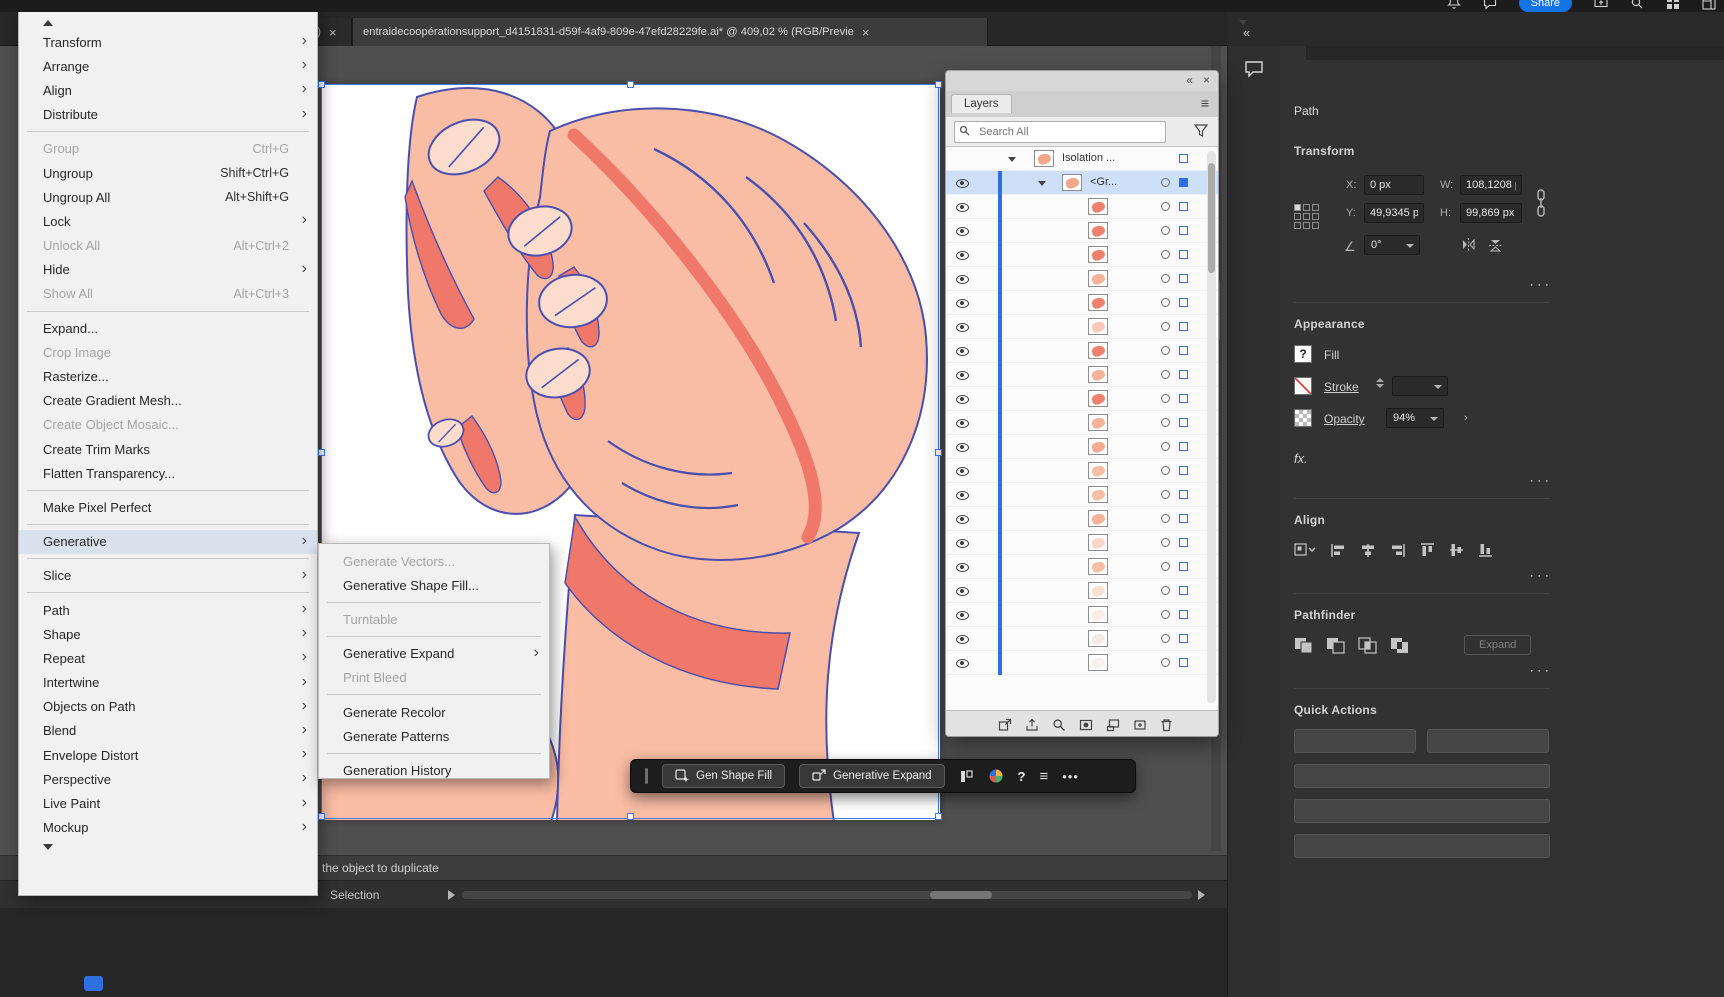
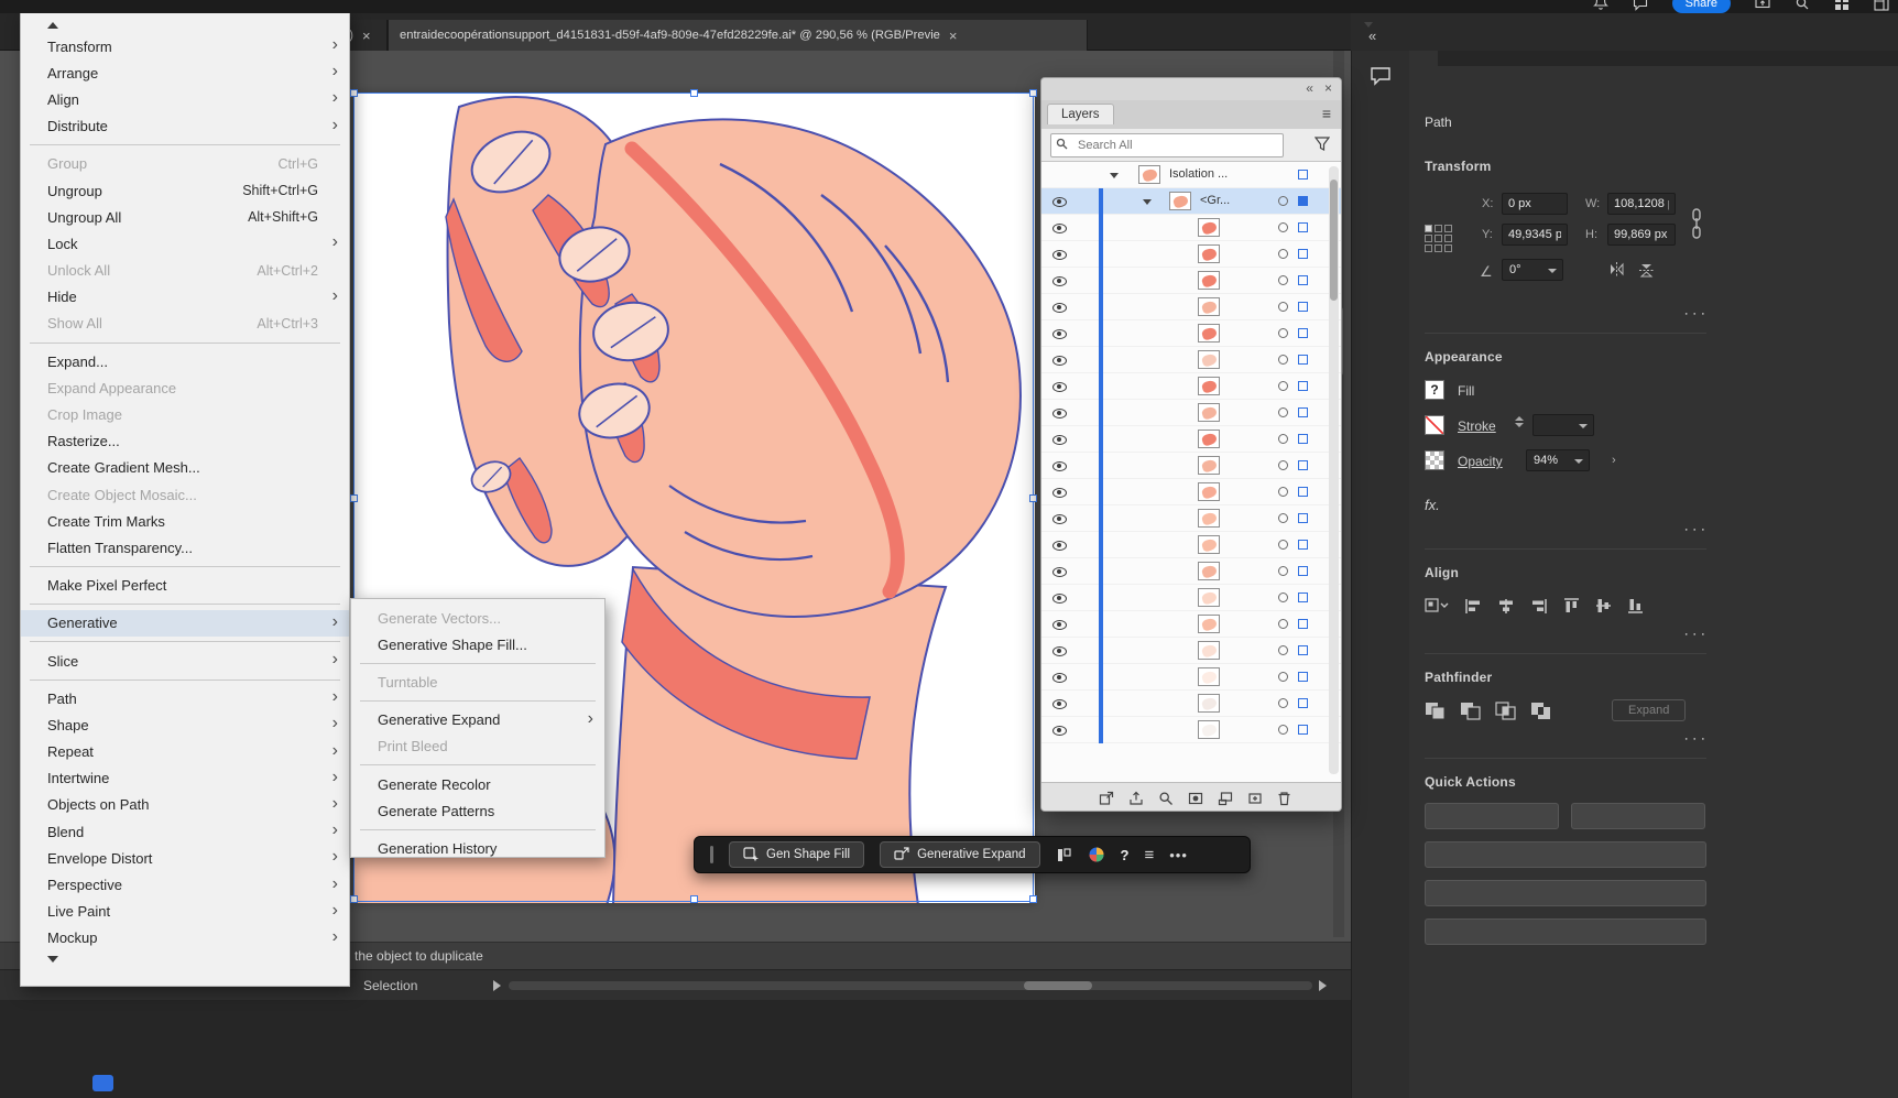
  Share
  ×
- entraidecoopérationsupport_d4151831-d59f-4af9-809e-47efd28229fe.ai* @ 409,02 % (RGB/Previe
+ entraidecoopérationsupport_d4151831-d59f-4af9-809e-47efd28229fe.ai* @ 290,56 % (RGB/Previe
  ×
  «
  the object to duplicate
  Selection
  Gen Shape Fill
  Generative Expand
  ?
  ≡
  •••
  «
  ×
  Layers
  ≡
  Search All
  Isolation ...
  <Gr...
  Path
  Transform
  X:
  0 px
  W:
  108,1208
  Y:
  49,9345 p
  H:
  99,869 px
  ∠
  0°
  Appearance
  ?
  Fill
  Stroke
  Opacity
  94%
  ›
  fx.
  Align
  Pathfinder
  Expand
  Quick Actions
  Transform
  Arrange
  Align
  Distribute
  Group
  Ctrl+G
  Ungroup
  Shift+Ctrl+G
  Ungroup All
  Alt+Shift+G
  Lock
  Unlock All
  Alt+Ctrl+2
  Hide
  Show All
  Alt+Ctrl+3
  Expand...
+ Expand Appearance
  Crop Image
  Rasterize...
  Create Gradient Mesh...
  Create Object Mosaic...
  Create Trim Marks
  Flatten Transparency...
  Make Pixel Perfect
  Generative
  Slice
  Path
  Shape
  Repeat
  Intertwine
  Objects on Path
  Blend
  Envelope Distort
  Perspective
  Live Paint
  Mockup
  Generate Vectors...
  Generative Shape Fill...
  Turntable
  Generative Expand
  Print Bleed
  Generate Recolor
  Generate Patterns
  Generation History
